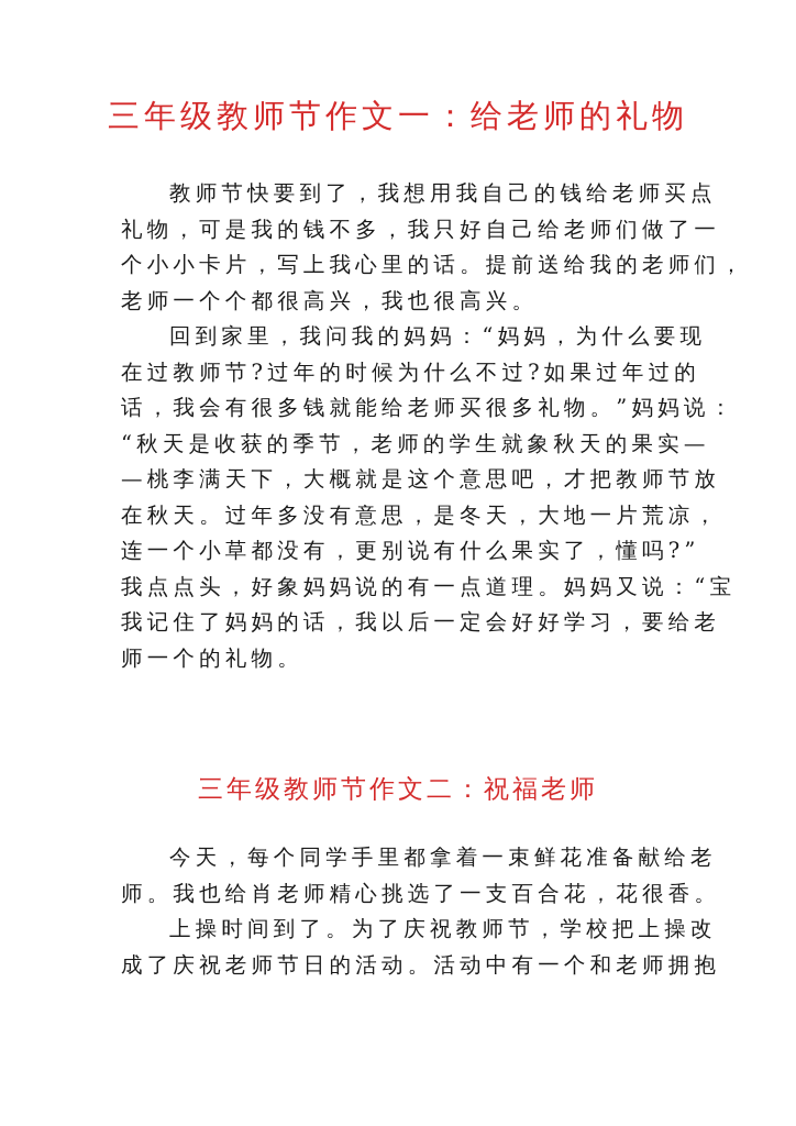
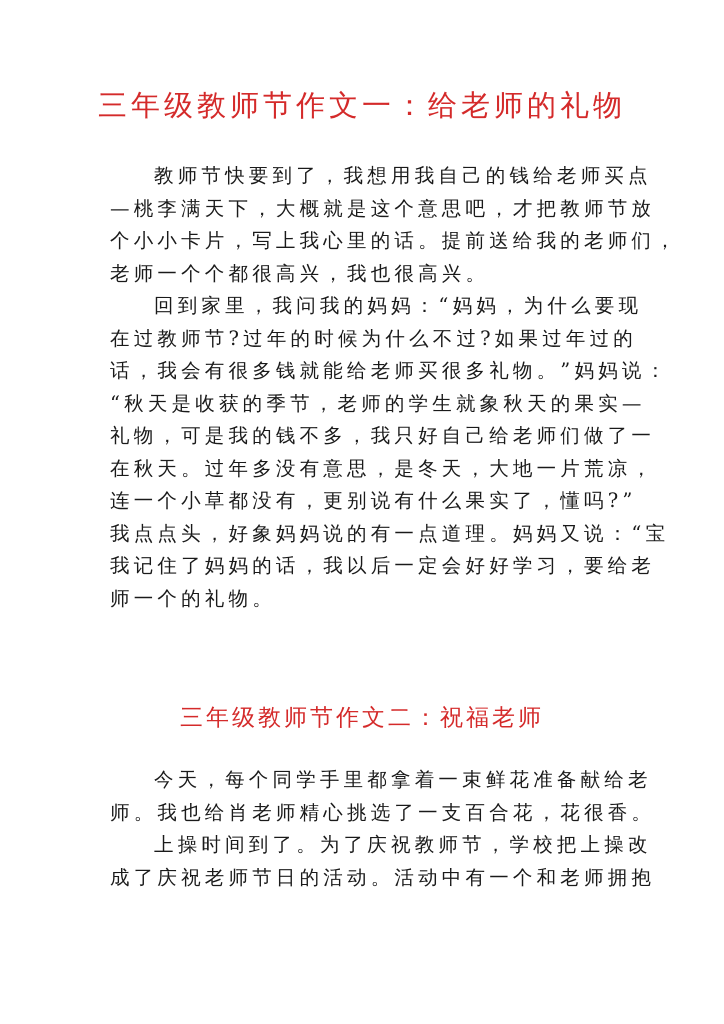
  三年级教师节作文一：给老师的礼物
  教师节快要到了，我想用我自己的钱给老师买点
- 礼物，可是我的钱不多，我只好自己给老师们做了一
+ —桃李满天下，大概就是这个意思吧，才把教师节放
  个小小卡片，写上我心里的话。提前送给我的老师们，
  老师一个个都很高兴，我也很高兴。
  回到家里，我问我的妈妈：“妈妈，为什么要现
  在过教师节?过年的时候为什么不过?如果过年过的
  话，我会有很多钱就能给老师买很多礼物。”妈妈说：
  “秋天是收获的季节，老师的学生就象秋天的果实—
- —桃李满天下，大概就是这个意思吧，才把教师节放
+ 礼物，可是我的钱不多，我只好自己给老师们做了一
  在秋天。过年多没有意思，是冬天，大地一片荒凉，
  连一个小草都没有，更别说有什么果实了，懂吗?”
  我点点头，好象妈妈说的有一点道理。妈妈又说：“宝
  我记住了妈妈的话，我以后一定会好好学习，要给老
  师一个的礼物。
  三年级教师节作文二：祝福老师
  今天，每个同学手里都拿着一束鲜花准备献给老
  师。我也给肖老师精心挑选了一支百合花，花很香。
  上操时间到了。为了庆祝教师节，学校把上操改
  成了庆祝老师节日的活动。活动中有一个和老师拥抱
